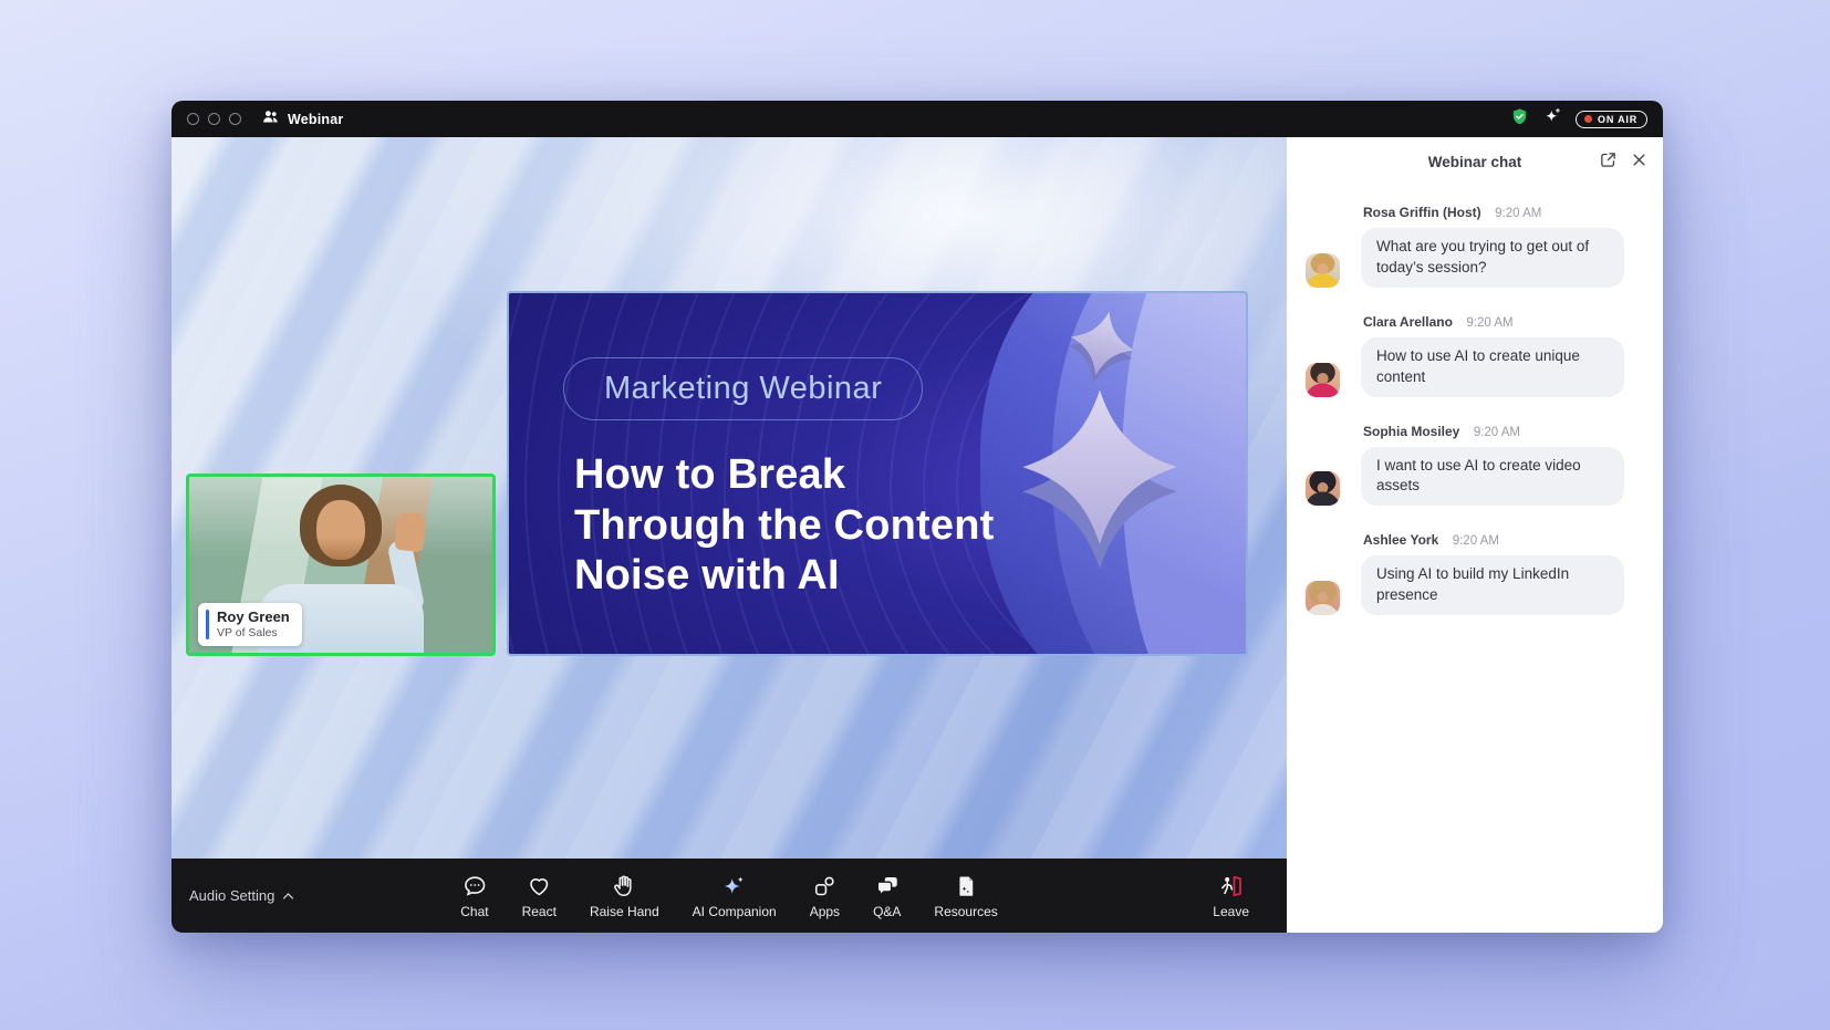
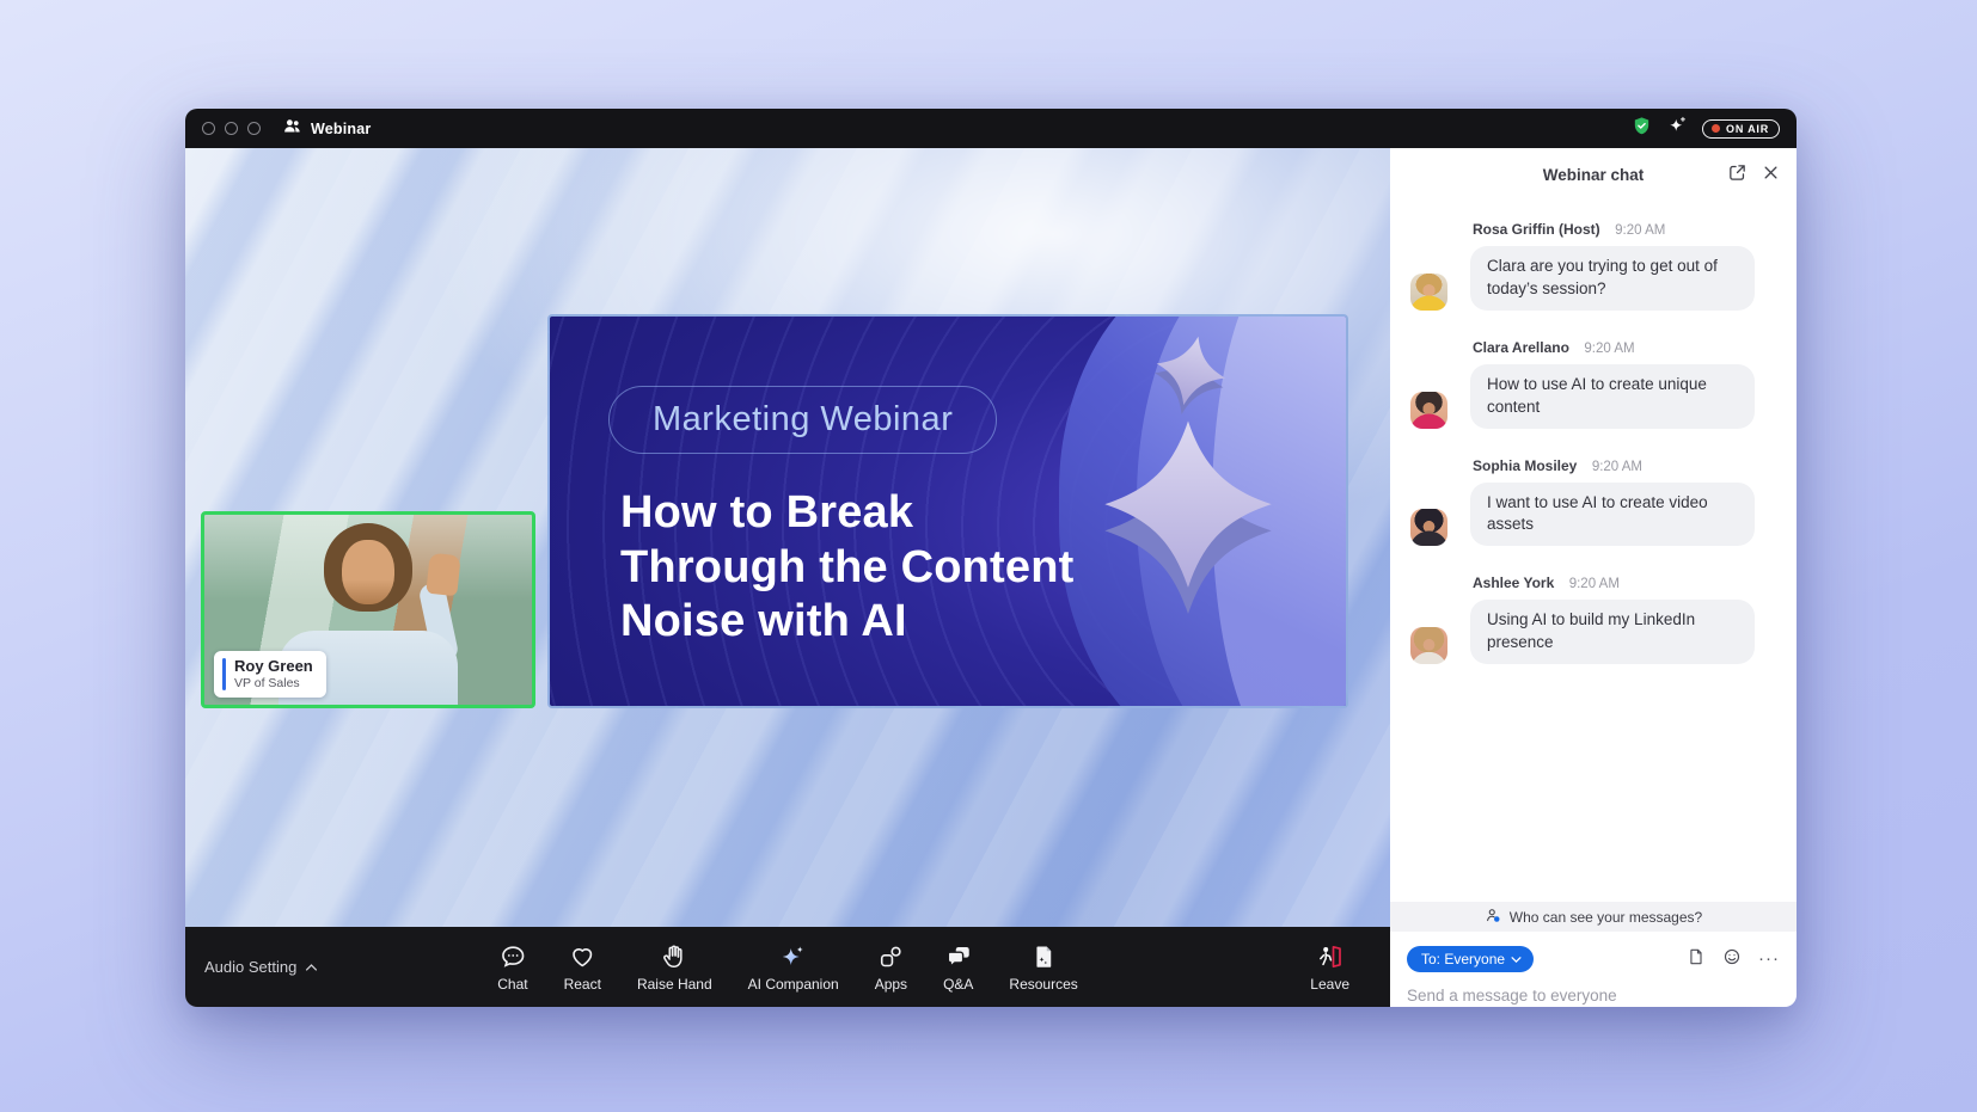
  Webinar
  ON AIR
  Roy Green
  VP of Sales
  Marketing Webinar
  How to Break
  Through the Content
  Noise with AI
  Audio Setting
  Chat
  React
  Raise Hand
  AI Companion
  Apps
  Q&A
  Resources
  Leave
  Webinar chat
  Rosa Griffin (Host) 9:20 AM
- What are you trying to get out of today’s session?
+ Clara are you trying to get out of today’s session?
  Clara Arellano 9:20 AM
  How to use AI to create unique content
  Sophia Mosiley 9:20 AM
  I want to use AI to create video assets
  Ashlee York 9:20 AM
  Using AI to build my LinkedIn presence
+ Who can see your messages?
+ To: Everyone
+ ···
+ Send a message to everyone
